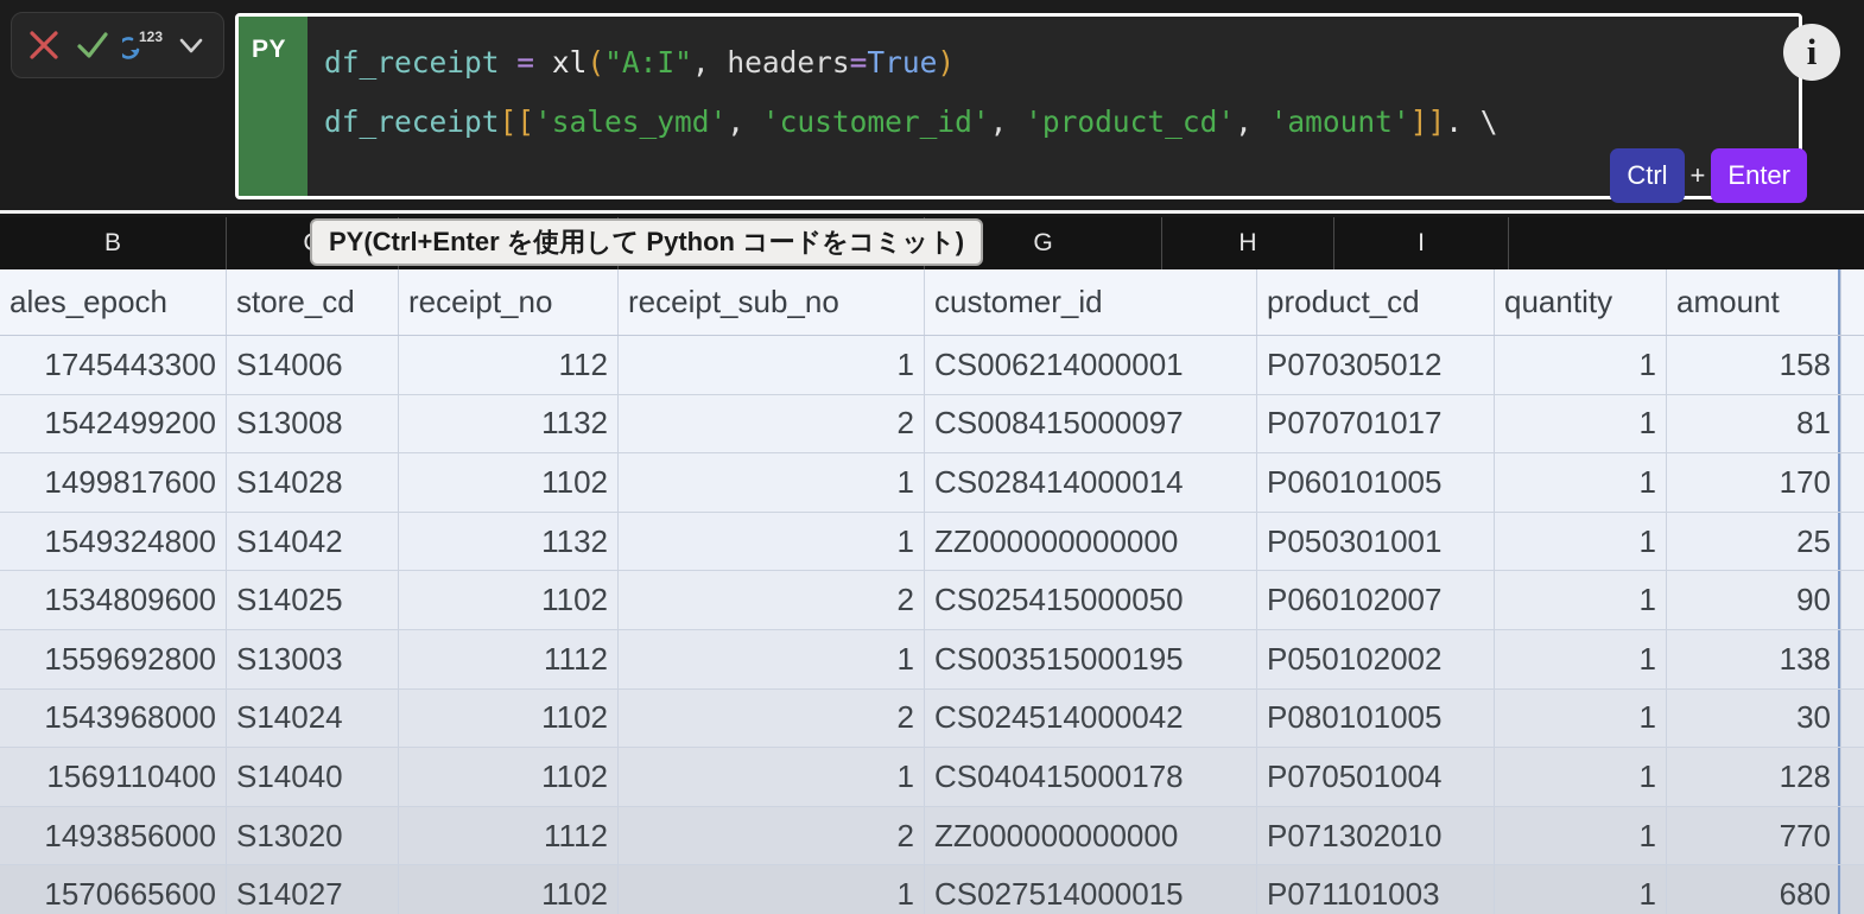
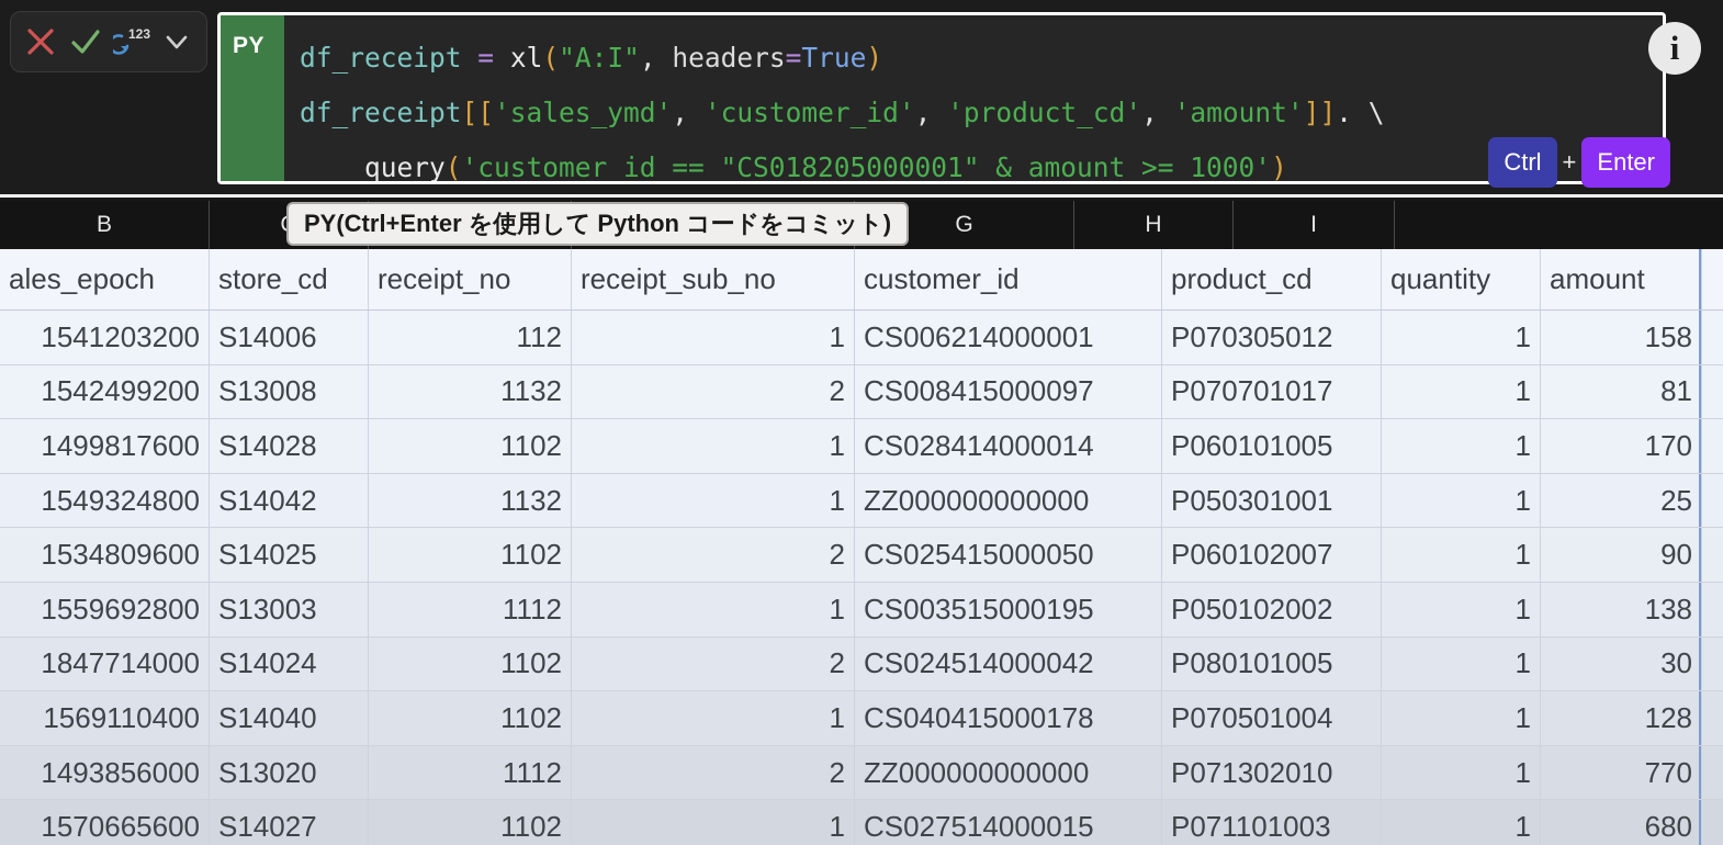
  123
  PY
  df_receipt = xl("A:I", headers=True)
  df_receipt[['sales_ymd', 'customer_id', 'product_cd', 'amount']]. \
+ query('customer_id == "CS018205000001" & amount >= 1000')
  Ctrl
  +
  Enter
  i
  B
  G
  H
  I
  PY(Ctrl+Enter を使用して Python コードをコミット)
  ales_epoch
  store_cd
  receipt_no
  receipt_sub_no
  customer_id
  product_cd
  quantity
  amount
- 1745443300
+ 1541203200
  S14006
  112
  1
  CS006214000001
  P070305012
  1
  158
  1542499200
  S13008
  1132
  2
  CS008415000097
  P070701017
  1
  81
  1499817600
  S14028
  1102
  1
  CS028414000014
  P060101005
  1
  170
  1549324800
  S14042
  1132
  1
  ZZ000000000000
  P050301001
  1
  25
  1534809600
  S14025
  1102
  2
  CS025415000050
  P060102007
  1
  90
  1559692800
  S13003
  1112
  1
  CS003515000195
  P050102002
  1
  138
- 1543968000
+ 1847714000
  S14024
  1102
  2
  CS024514000042
  P080101005
  1
  30
  1569110400
  S14040
  1102
  1
  CS040415000178
  P070501004
  1
  128
  1493856000
  S13020
  1112
  2
  ZZ000000000000
  P071302010
  1
  770
  1570665600
  S14027
  1102
  1
  CS027514000015
  P071101003
  1
  680
